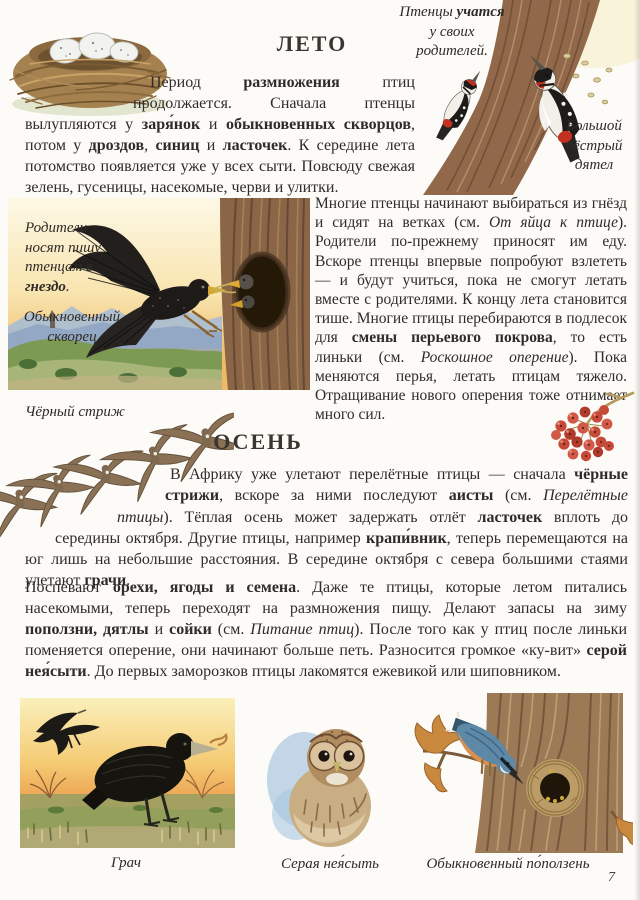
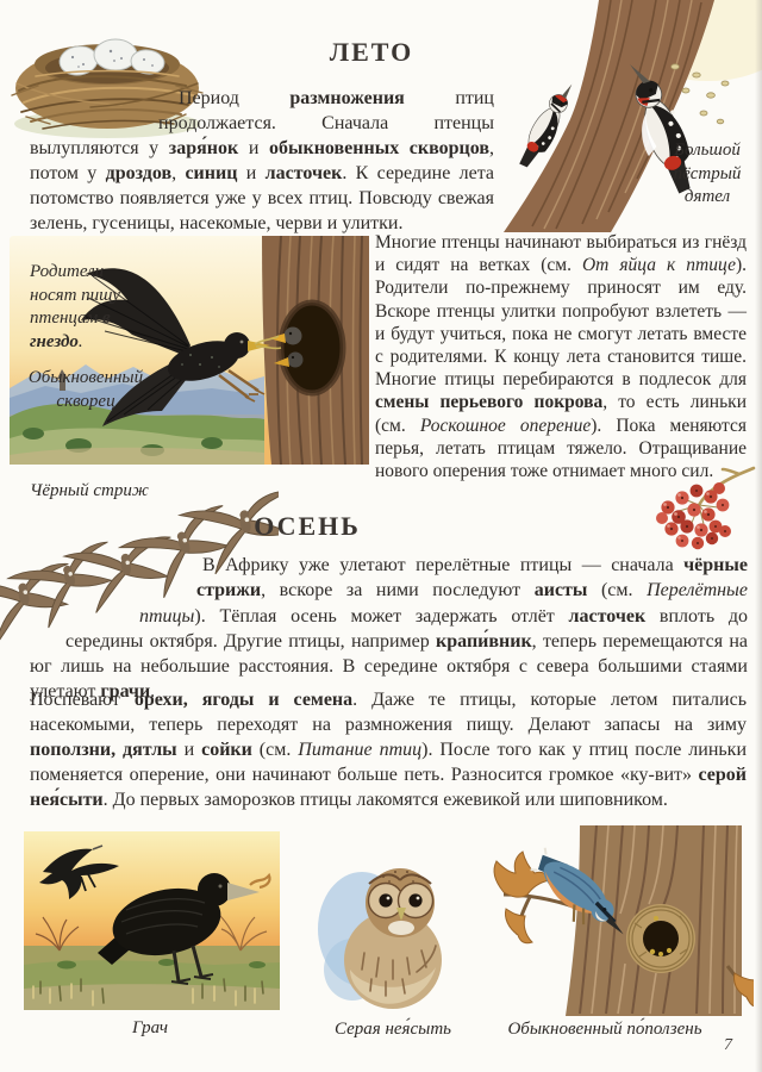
- Птенцы учатся у своих родителей.
  Большой пёстрый дятел
  ЛЕТО
- Период размножения птиц продолжается. Сначала птенцы вылупляются у заря́нок и обыкновенных скворцов, потом у дроздов, синиц и ласточек. К середине лета потомство появляется уже у всех сыти. Повсюду свежая зелень, гусеницы, насекомые, черви и улитки.
+ Период размножения птиц продолжается. Сначала птенцы вылупляются у заря́нок и обыкновенных скворцов, потом у дроздов, синиц и ласточек. К середине лета потомство появляется уже у всех птиц. Повсюду свежая зелень, гусеницы, насекомые, черви и улитки.
  Родители носят пищу птенцам в гнездо.
  Обыкновенный скворец
- Многие птенцы начинают выбираться из гнёзд и сидят на ветках (см. От яйца к птице). Родители по-прежнему приносят им еду. Вскоре птенцы впервые попробуют взлететь — и будут учиться, пока не смогут летать вместе с родителями. К концу лета становится тише. Многие птицы перебираются в подлесок для смены перьевого покрова, то есть линьки (см. Роскошное оперение). Пока меняются перья, летать птицам тяжело. Отращивание нового оперения тоже отним много сил.
+ Многие птенцы начинают выбираться из гнёзд и сидят на ветках (см. От яйца к птице). Родители по-прежнему приносят им еду. Вскоре птенцы улитки попробуют взлететь — и будут учиться, пока не смогут летать вместе с родителями. К концу лета становится тише. Многие птицы перебираются в подлесок для смены перьевого покрова, то есть линьки (см. Роскошное оперение). Пока меняются перья, летать птицам тяжело. Отращивание нового оперения тоже отнимает много сил.
  Чёрный стриж
  ОСЕНЬ
  В Африку уже улетают перелётные птицы — сначала чёрные стрижи, вскоре за ними последуют аисты (см. Перелётные птицы). Тёплая осень может задержать отлёт ласточек вплоть до середины октября. Другие птицы, например крапи́вник, теперь перемещаются на юг лишь на небольшие расстояния. В середине октября с севера большими стаями улетают грачи.
  Поспевают орехи, ягоды и семена. Даже те птицы, которые летом питались насекомыми, теперь переходят на размножения пищу. Делают запасы на зиму поползни, дятлы и сойки (см. Питание птиц). После того как у птиц после линьки поменяется оперение, они начинают больше петь. Разносится громкое «ку-вит» серой нея́сыти. До первых заморозков птицы лакомятся ежевикой или шиповником.
  Грач
  Серая нея́сыть
  Обыкновенный по́ползень
  7
